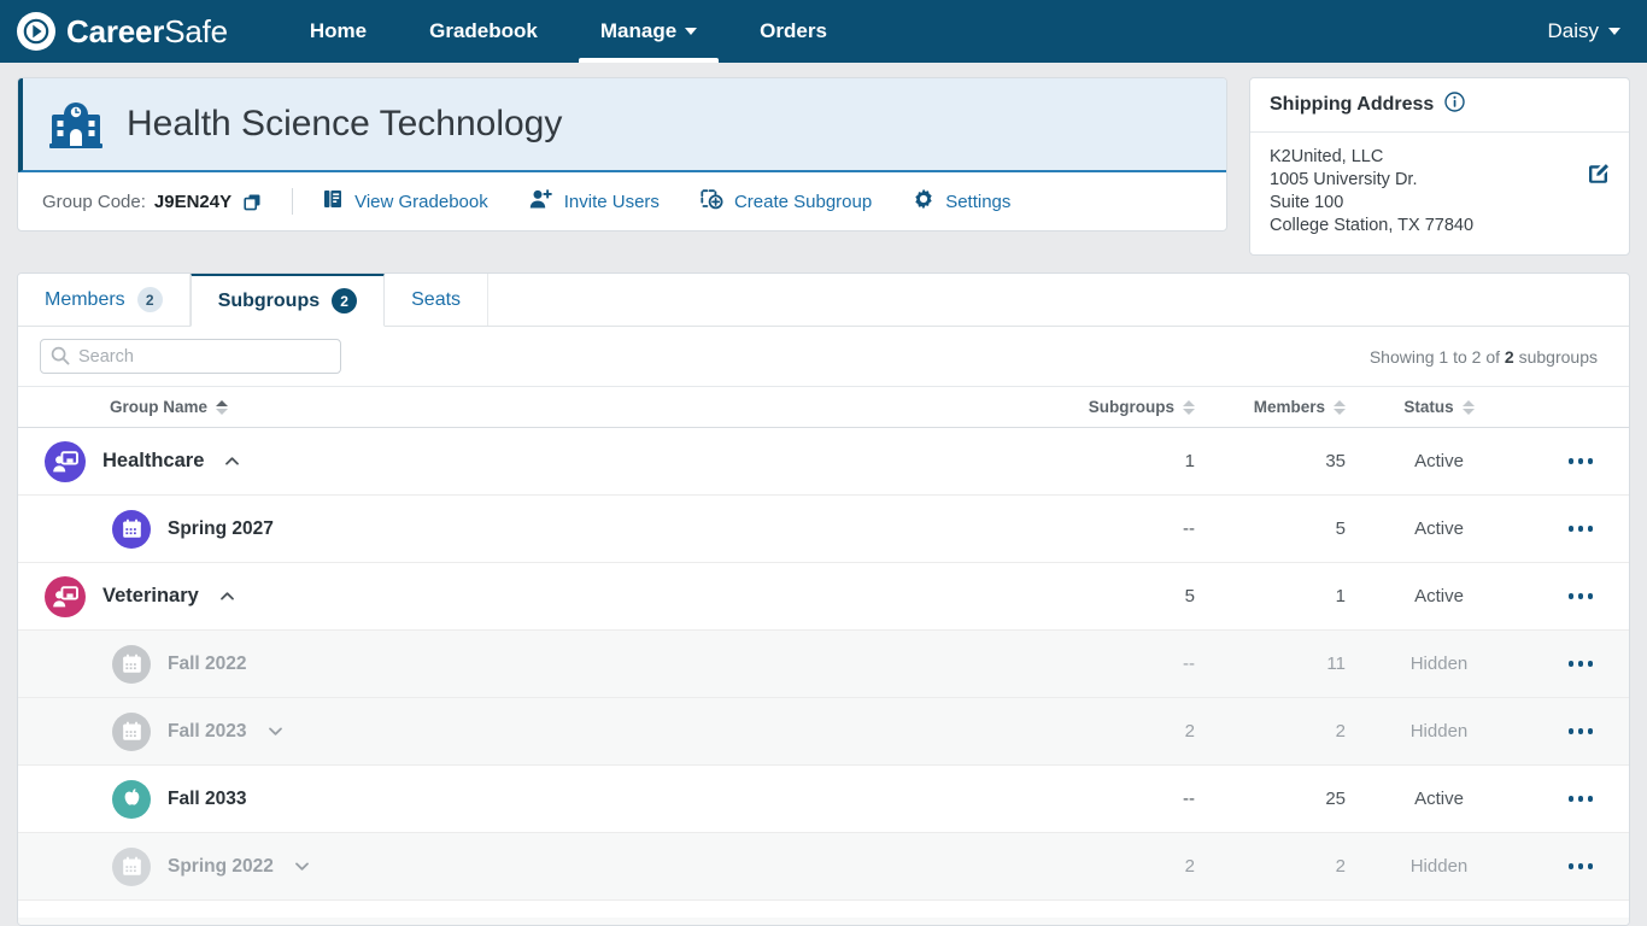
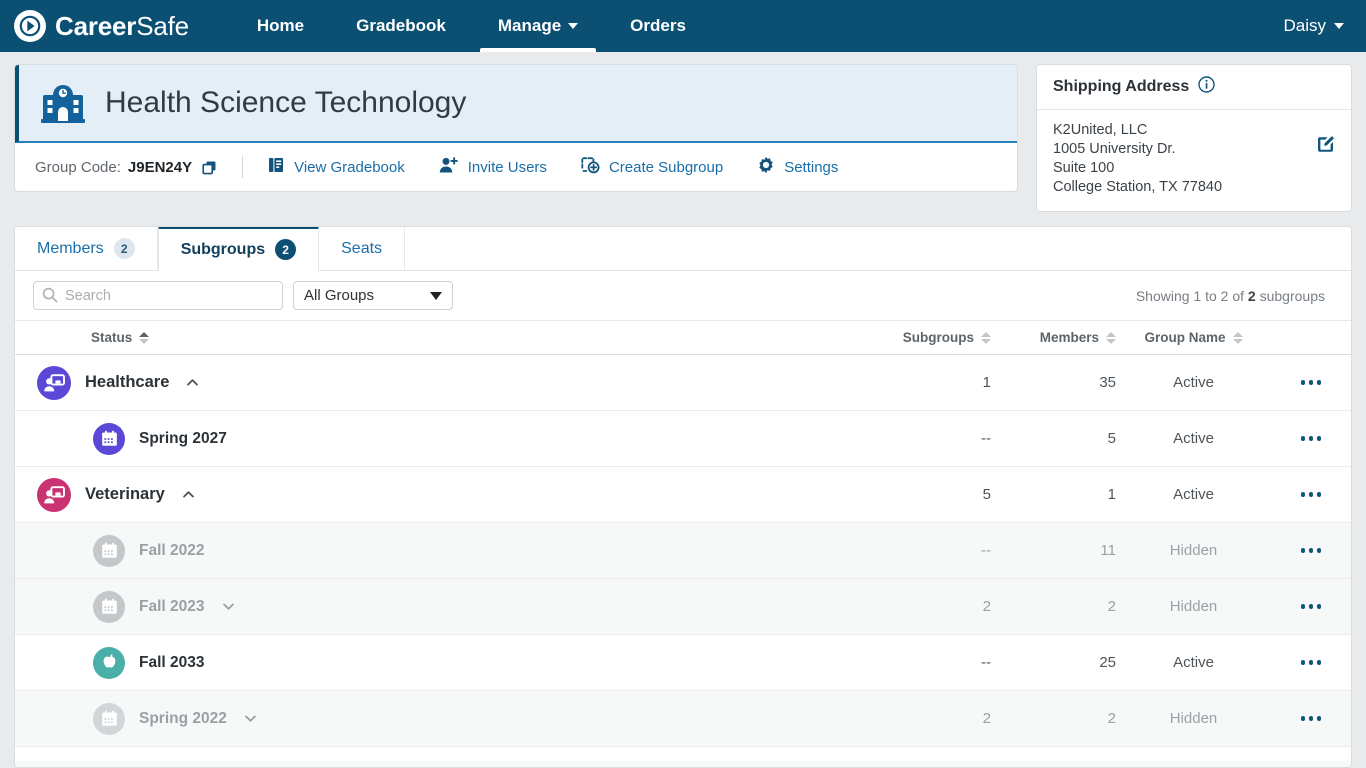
  CareerSafe
  Home
  Gradebook
  Manage
  Orders
  Daisy
  Health Science Technology
  Group Code:
  J9EN24Y
  View Gradebook
  Invite Users
  Create Subgroup
  Settings
  Shipping Address
  K2United, LLC
  1005 University Dr.
  Suite 100
  College Station, TX 77840
  Members
  2
  Subgroups
  2
  Seats
  Search
+ All Groups
  Showing 1 to 2 of 2 subgroups
- Group Name
+ Status
  Subgroups
  Members
- Status
+ Group Name
  Healthcare
  1
  35
  Active
  Spring 2027
  --
  5
  Active
  Veterinary
  5
  1
  Active
  Fall 2022
  --
  11
  Hidden
  Fall 2023
  2
  2
  Hidden
  Fall 2033
  --
  25
  Active
  Spring 2022
  2
  2
  Hidden
